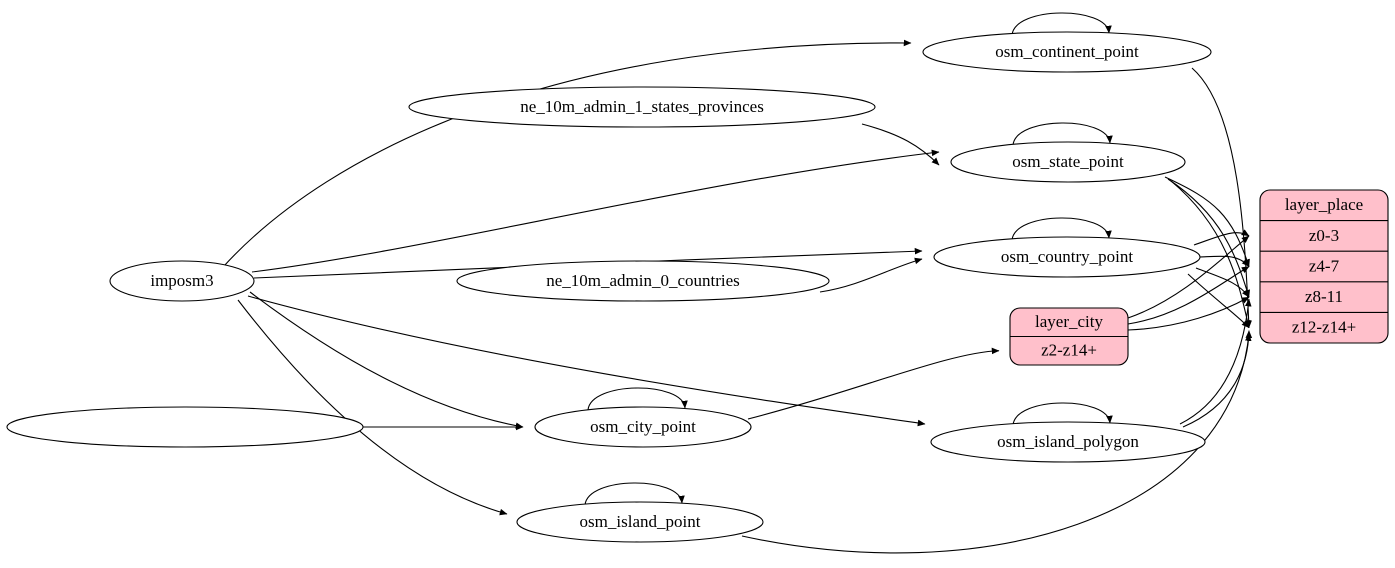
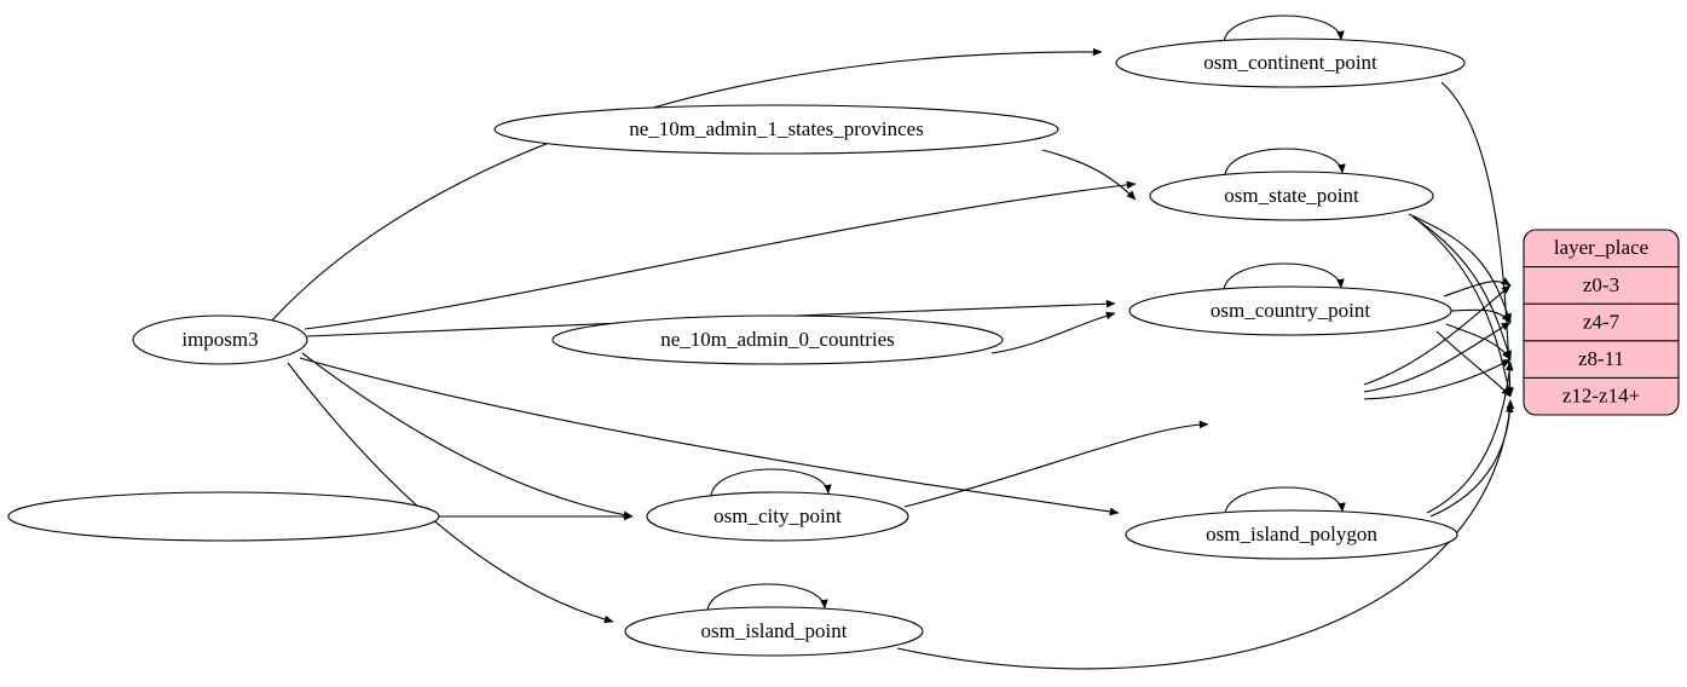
  imposm3
  ne_10m_admin_1_states_provinces
  ne_10m_admin_0_countries
  osm_continent_point
  osm_state_point
  osm_country_point
  osm_city_point
  osm_island_polygon
  osm_island_point
  layer_place
  z0-3
  z4-7
  z8-11
  z12-z14+
- layer_city
- z2-z14+
